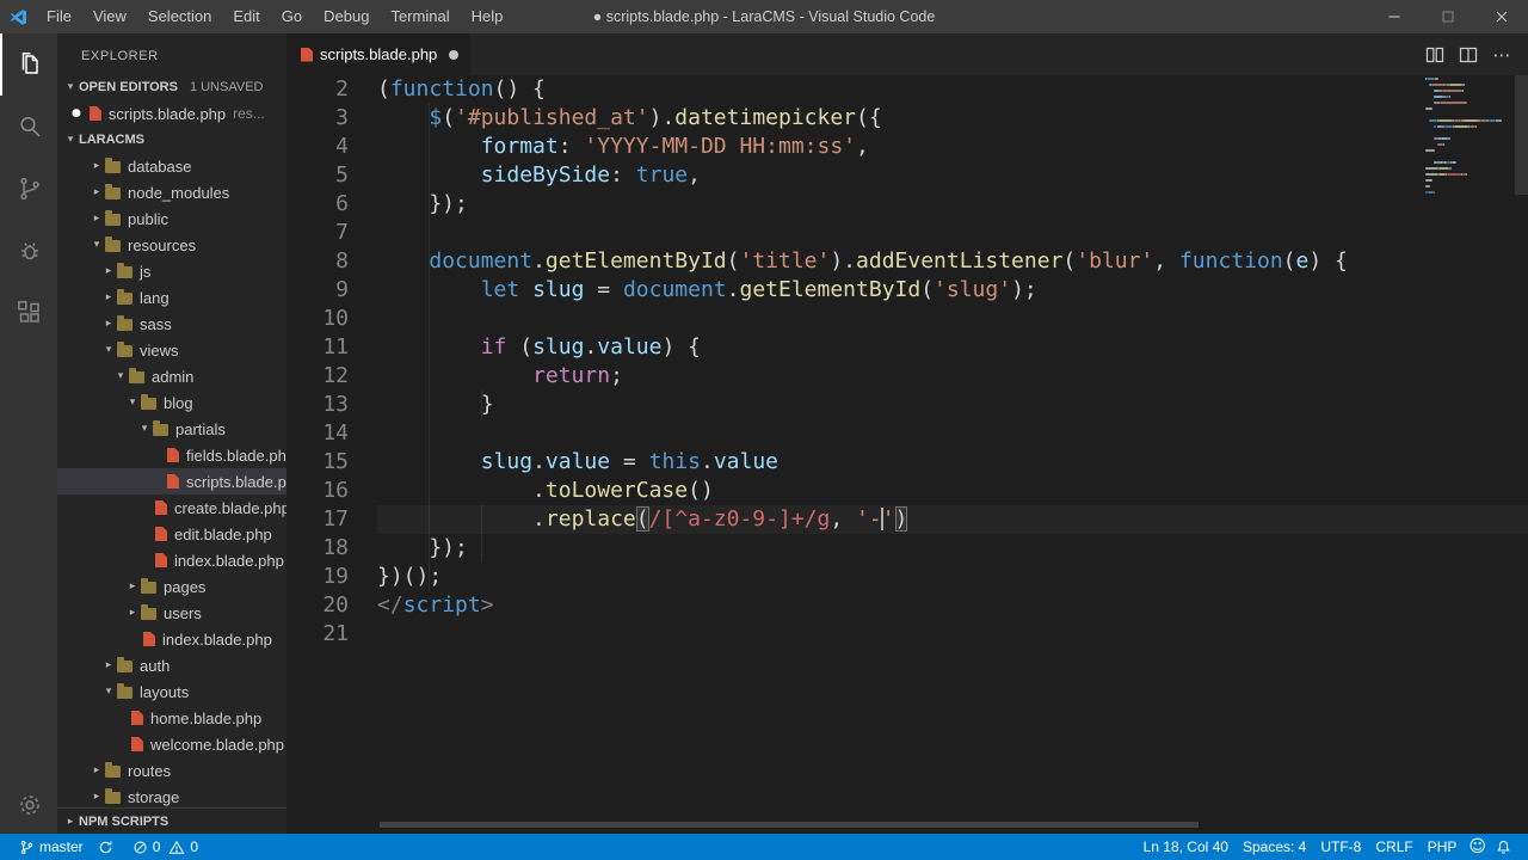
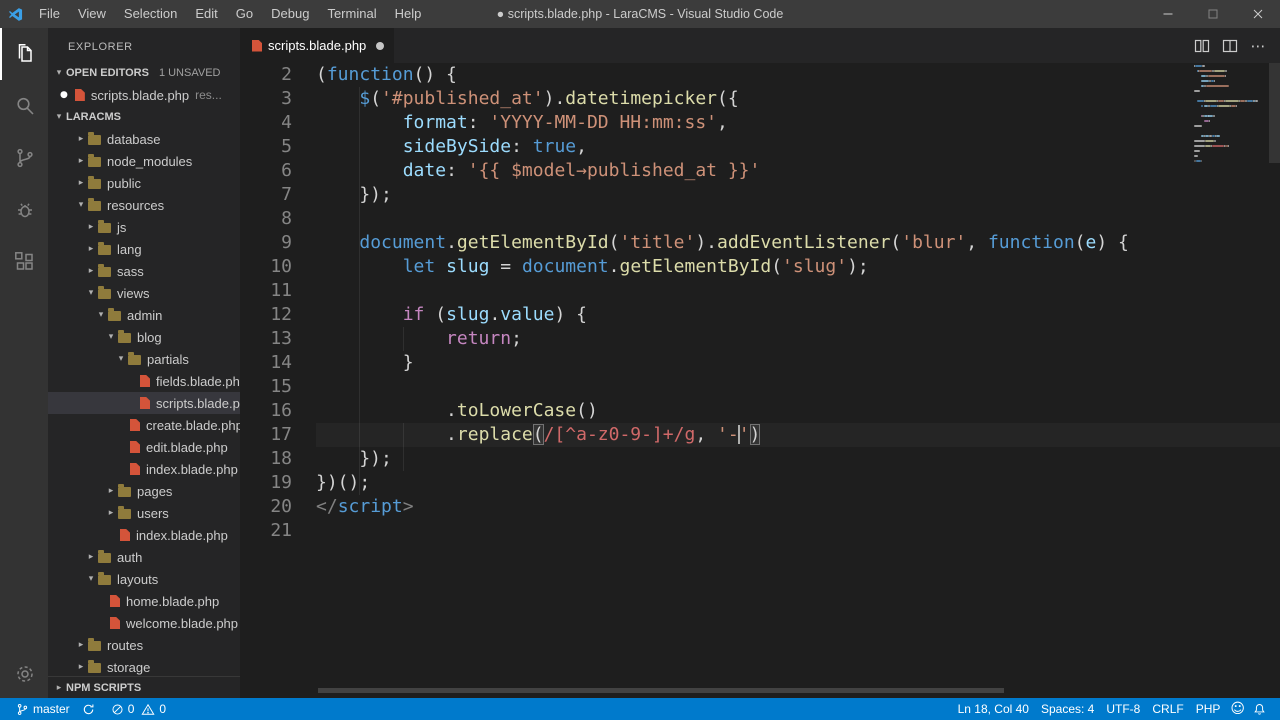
  File
  View
  Selection
  Edit
  Go
  Debug
  Terminal
  Help
  ● scripts.blade.php - LaraCMS - Visual Studio Code
  EXPLORER
  ▾
  OPEN EDITORS
  1 UNSAVED
  ●
  scripts.blade.php
  res...
  ▾
  LARACMS
  ▸
  database
  ▸
  node_modules
  ▸
  public
  ▾
  resources
  ▸
  js
  ▸
  lang
  ▸
  sass
  ▾
  views
  ▾
  admin
  ▾
  blog
  ▾
  partials
  fields.blade.ph
  scripts.blade.p
  create.blade.ph
  edit.blade.php
  index.blade.php
  ▸
  pages
  ▸
  users
  index.blade.php
  ▸
  auth
  ▾
  layouts
  home.blade.php
  welcome.blade.php
  ▸
  routes
  ▸
  storage
  ▸
  NPM SCRIPTS
  scripts.blade.php
  ⋯
  2
  3
  4
  5
  6
  7
  8
  9
  10
  11
  12
  13
  14
  15
  16
  17
  18
  19
  20
  21
  (function() {
  $('#published_at').datetimepicker({
  format: 'YYYY-MM-DD HH:mm:ss',
  sideBySide: true,
+ date: '{{ $model→published_at }}'
  });
  document.getElementById('title').addEventListener('blur', function(e) {
  let slug = document.getElementById('slug');
  if (slug.value) {
  return;
  }
- slug.value = this.value
  .toLowerCase()
  .replace(/[^a-z0-9-]+/g, '-')
  });
  })();
  </script>
  master
  0
  0
  Ln 18, Col 40
  Spaces: 4
  UTF-8
  CRLF
  PHP
  ☺
